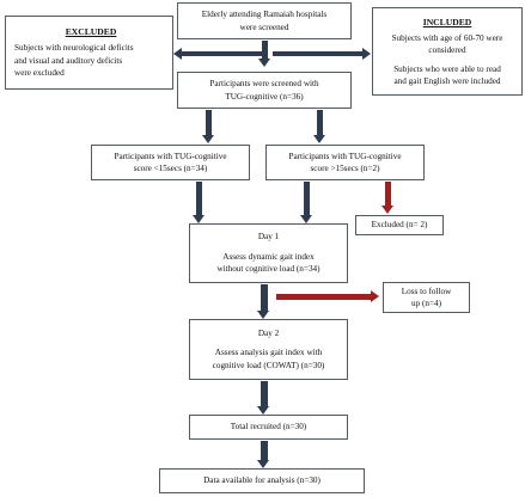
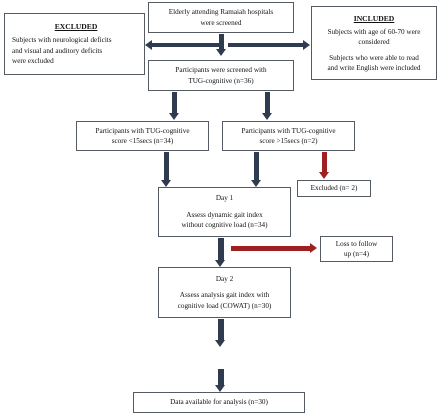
  EXCLUDED
  Subjects with neurological deficits
  and visual and auditory deficits
  were excluded
  Elderly attending Ramaiah hospitals
  were screened
  INCLUDED
  Subjects with age of 60-70 were
  considered
  Subjects who were able to read
- and gait English were included
+ and write English were included
  Participants were screened with
  TUG-cognitive (n=36)
  Participants with TUG-cognitive
  score <15secs (n=34)
  Participants with TUG-cognitive
  score >15secs (n=2)
  Excluded (n= 2)
  Day 1
  Assess dynamic gait index
  without cognitive load (n=34)
  Loss to follow
  up (n=4)
  Day 2
  Assess analysis gait index with
  cognitive load (COWAT) (n=30)
- Total recruited (n=30)
  Data available for analysis (n=30)
